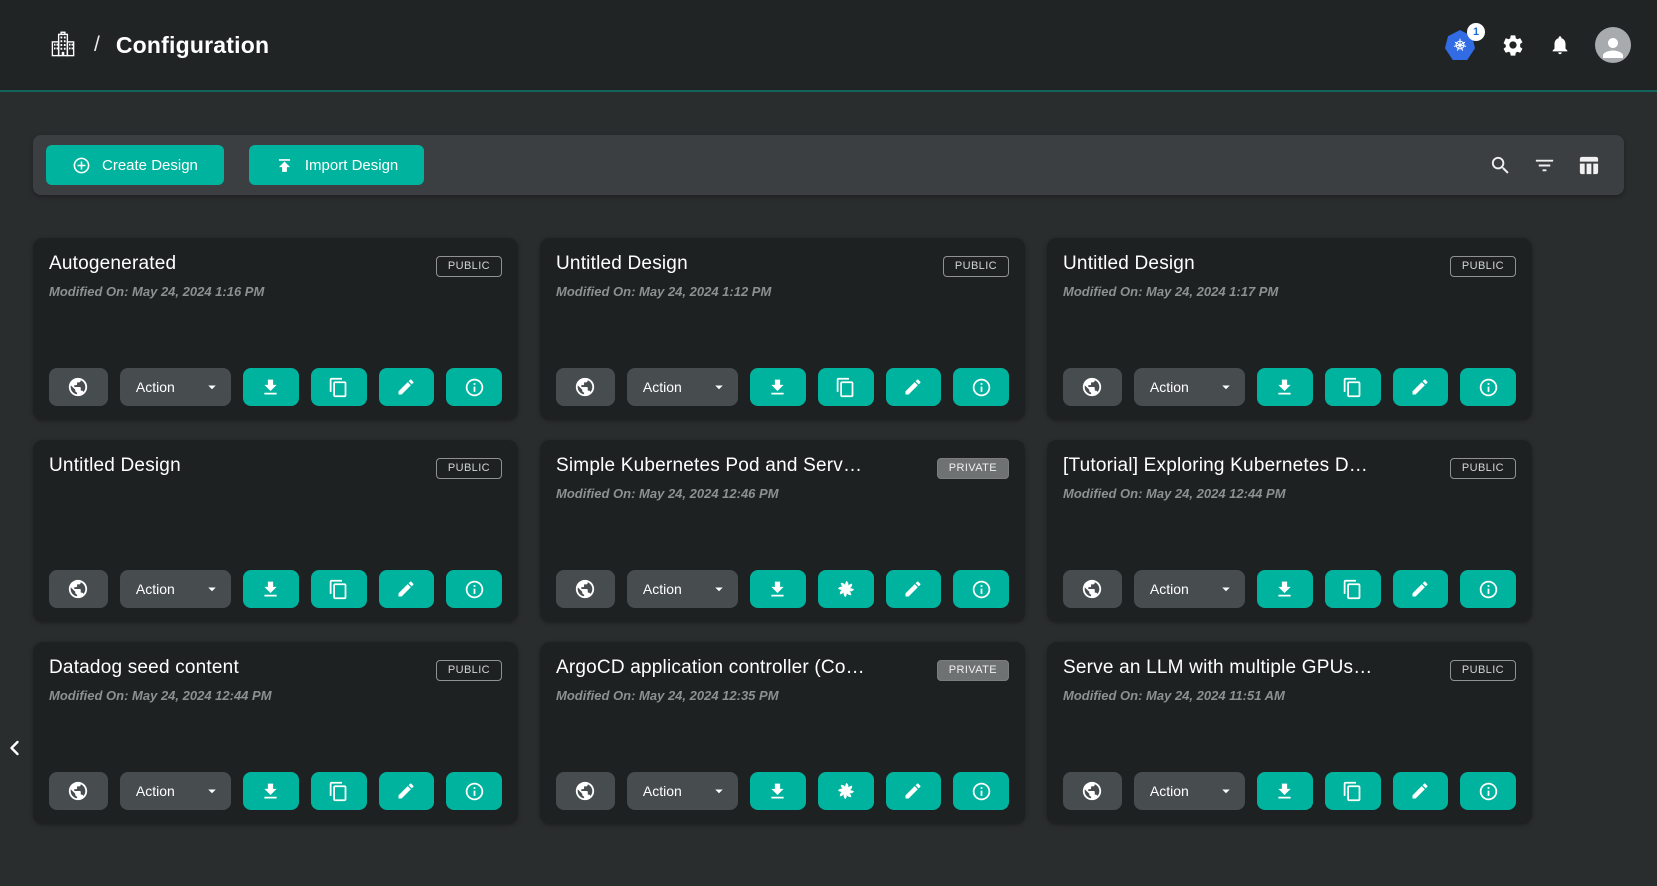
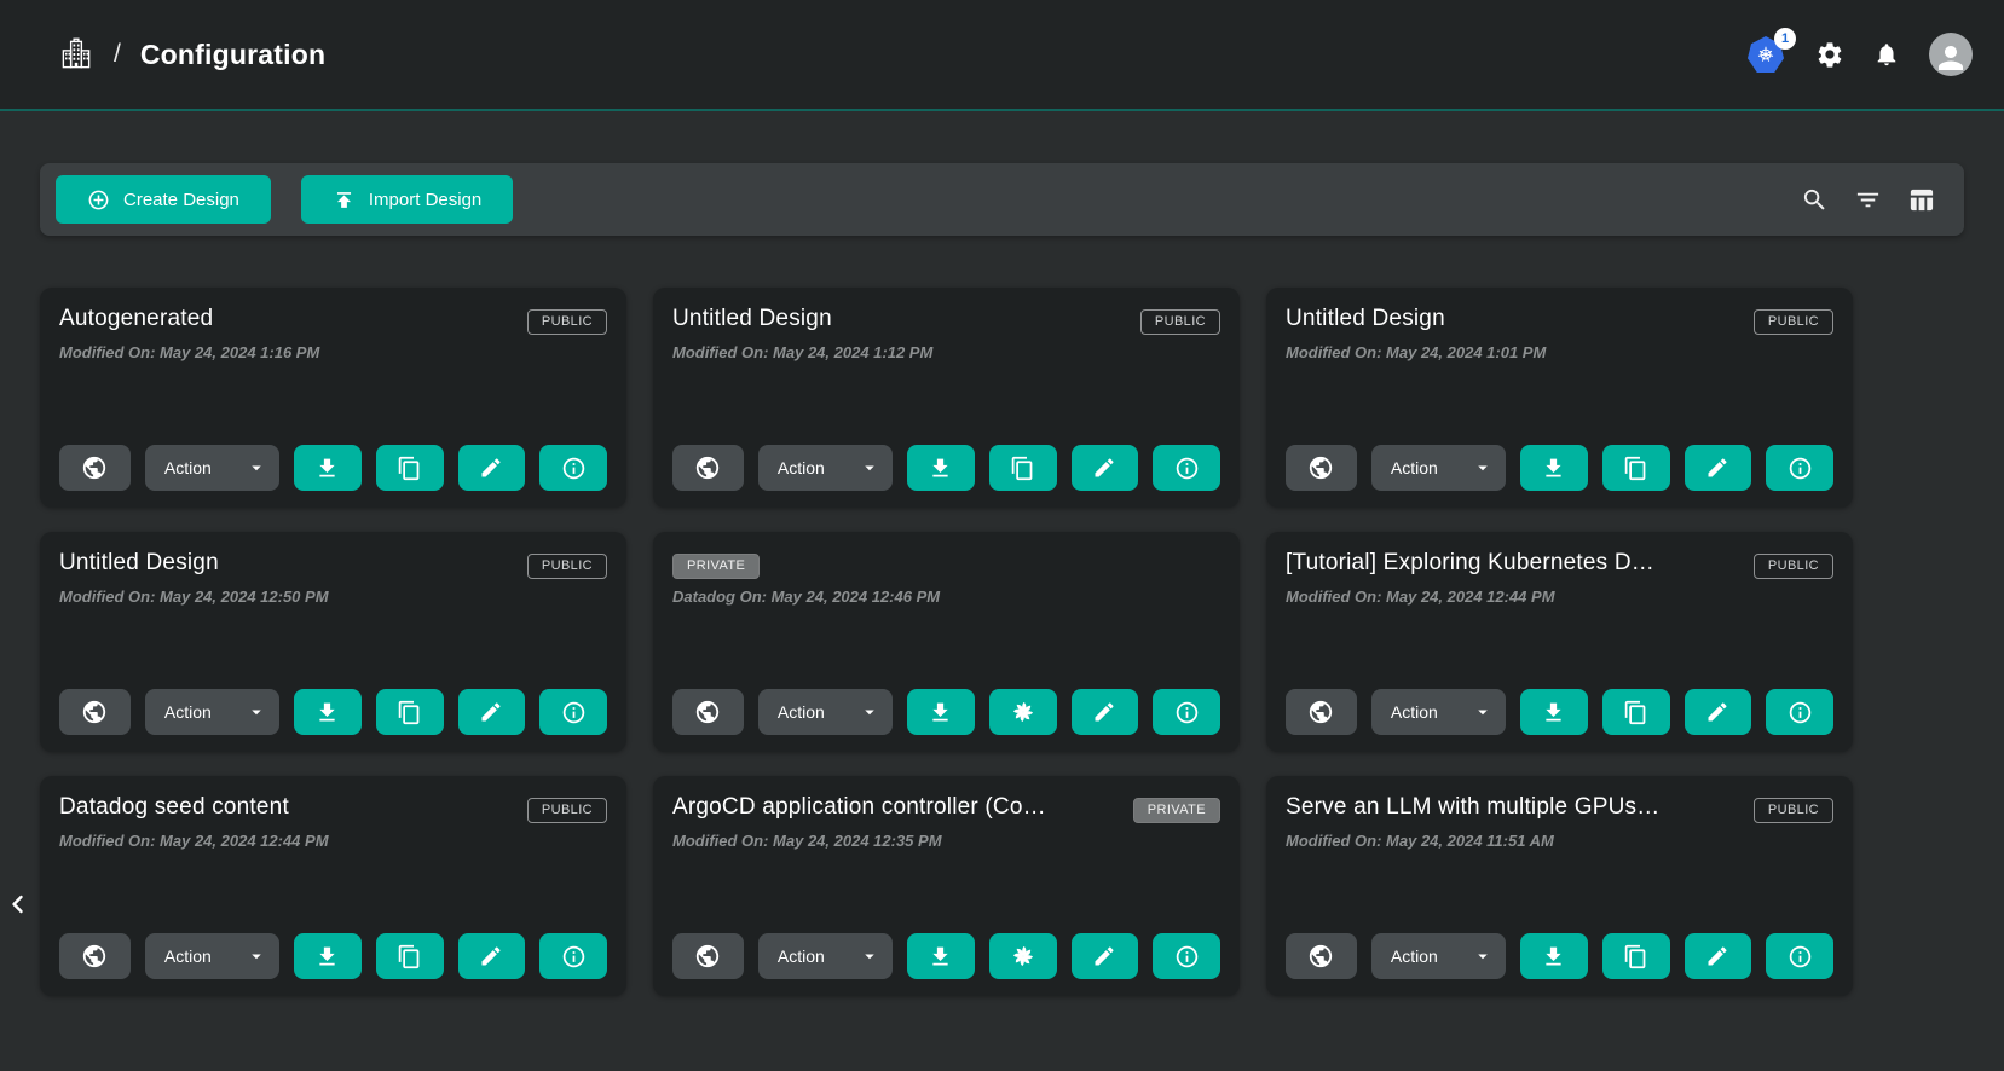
  /
  Configuration
  1
  Create Design
  Import Design
  Autogenerated
  PUBLIC
  Modified On: May 24, 2024 1:16 PM
  Action
  Untitled Design
  PUBLIC
  Modified On: May 24, 2024 1:12 PM
  Action
  Untitled Design
  PUBLIC
- Modified On: May 24, 2024 1:17 PM
+ Modified On: May 24, 2024 1:01 PM
  Action
  Untitled Design
  PUBLIC
+ Modified On: May 24, 2024 12:50 PM
  Action
- Simple Kubernetes Pod and Serv…
  PRIVATE
- Modified On: May 24, 2024 12:46 PM
+ Datadog On: May 24, 2024 12:46 PM
  Action
  [Tutorial] Exploring Kubernetes D…
  PUBLIC
  Modified On: May 24, 2024 12:44 PM
  Action
  Datadog seed content
  PUBLIC
  Modified On: May 24, 2024 12:44 PM
  Action
  ArgoCD application controller (Co…
  PRIVATE
  Modified On: May 24, 2024 12:35 PM
  Action
  Serve an LLM with multiple GPUs…
  PUBLIC
  Modified On: May 24, 2024 11:51 AM
  Action
